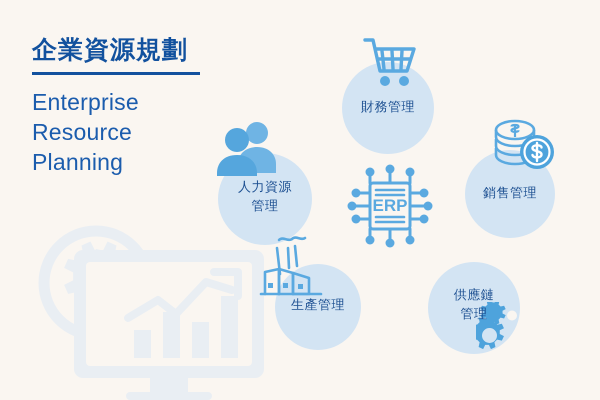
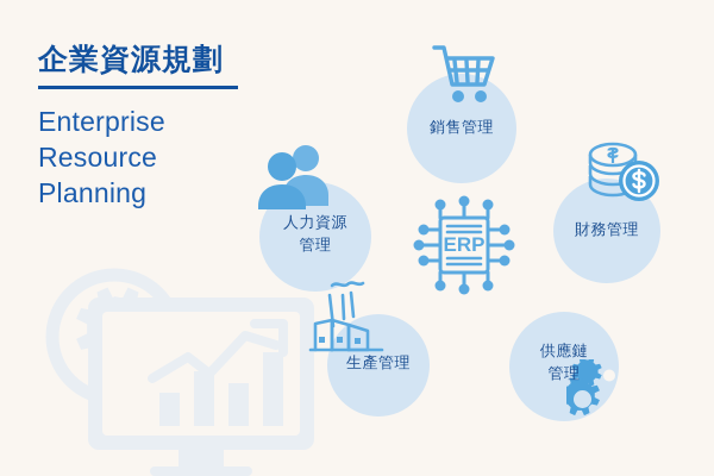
  企業資源規劃
  Enterprise
  Resource
  Planning
- 財務管理
+ 銷售管理
  人力資源
  管理
- 銷售管理
+ 財務管理
  生產管理
  供應鏈
  管理
  ERP
